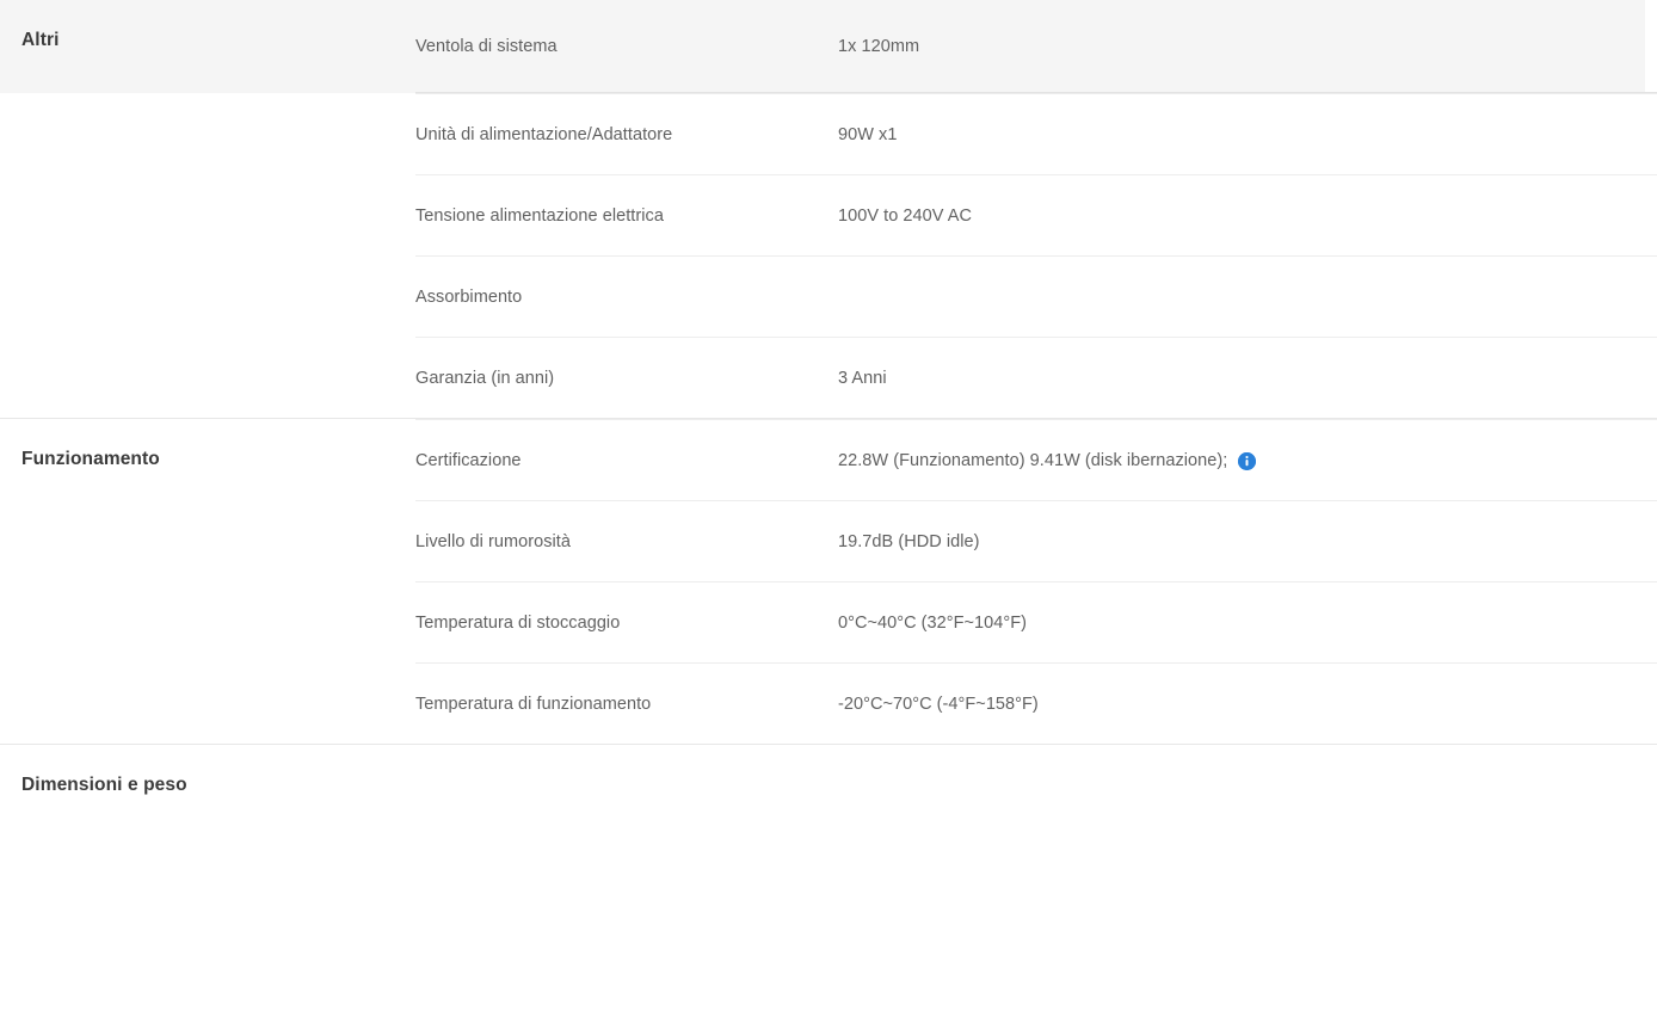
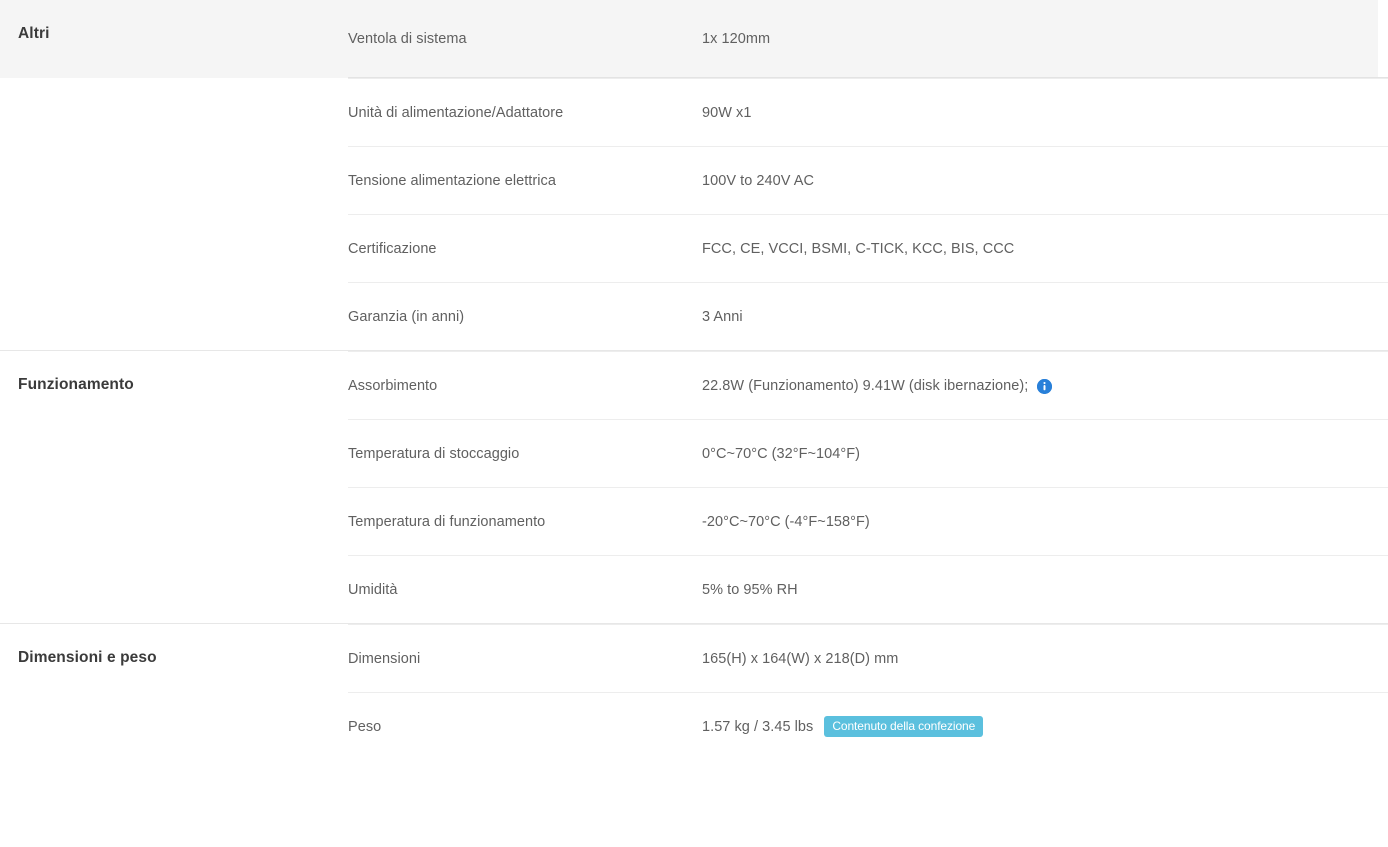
  Altri
  Ventola di sistema
  1x 120mm
  Unità di alimentazione/Adattatore
  90W x1
  Tensione alimentazione elettrica
  100V to 240V AC
- Assorbimento
+ Certificazione
+ FCC, CE, VCCI, BSMI, C-TICK, KCC, BIS, CCC
  Garanzia (in anni)
  3 Anni
  Funzionamento
- Certificazione
+ Assorbimento
  22.8W (Funzionamento) 9.41W (disk ibernazione);
- Livello di rumorosità
- 19.7dB (HDD idle)
  Temperatura di stoccaggio
- 0°C~40°C (32°F~104°F)
+ 0°C~70°C (32°F~104°F)
  Temperatura di funzionamento
  -20°C~70°C (-4°F~158°F)
+ Umidità
+ 5% to 95% RH
  Dimensioni e peso
+ Dimensioni
+ 165(H) x 164(W) x 218(D) mm
+ Peso
+ 1.57 kg / 3.45 lbs
+ Contenuto della confezione
